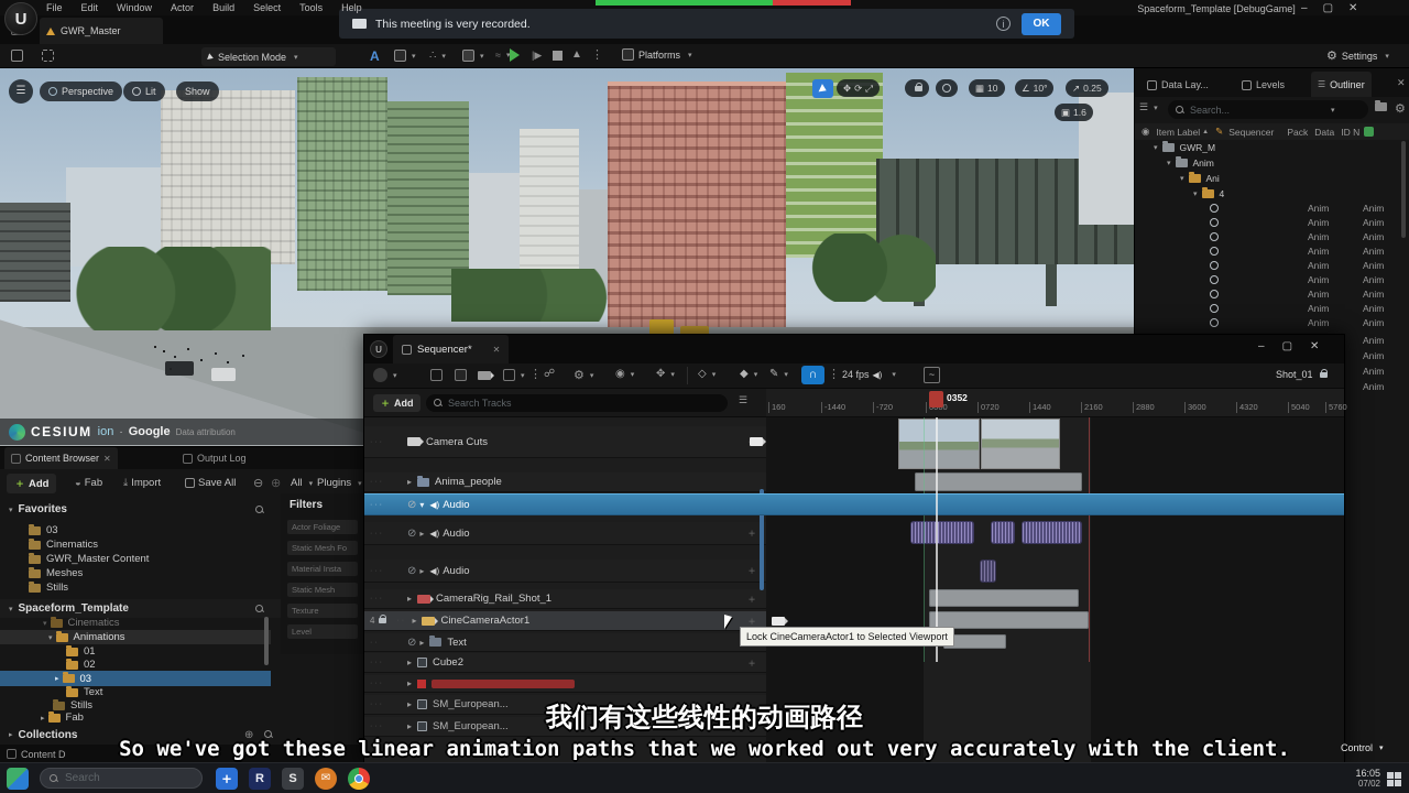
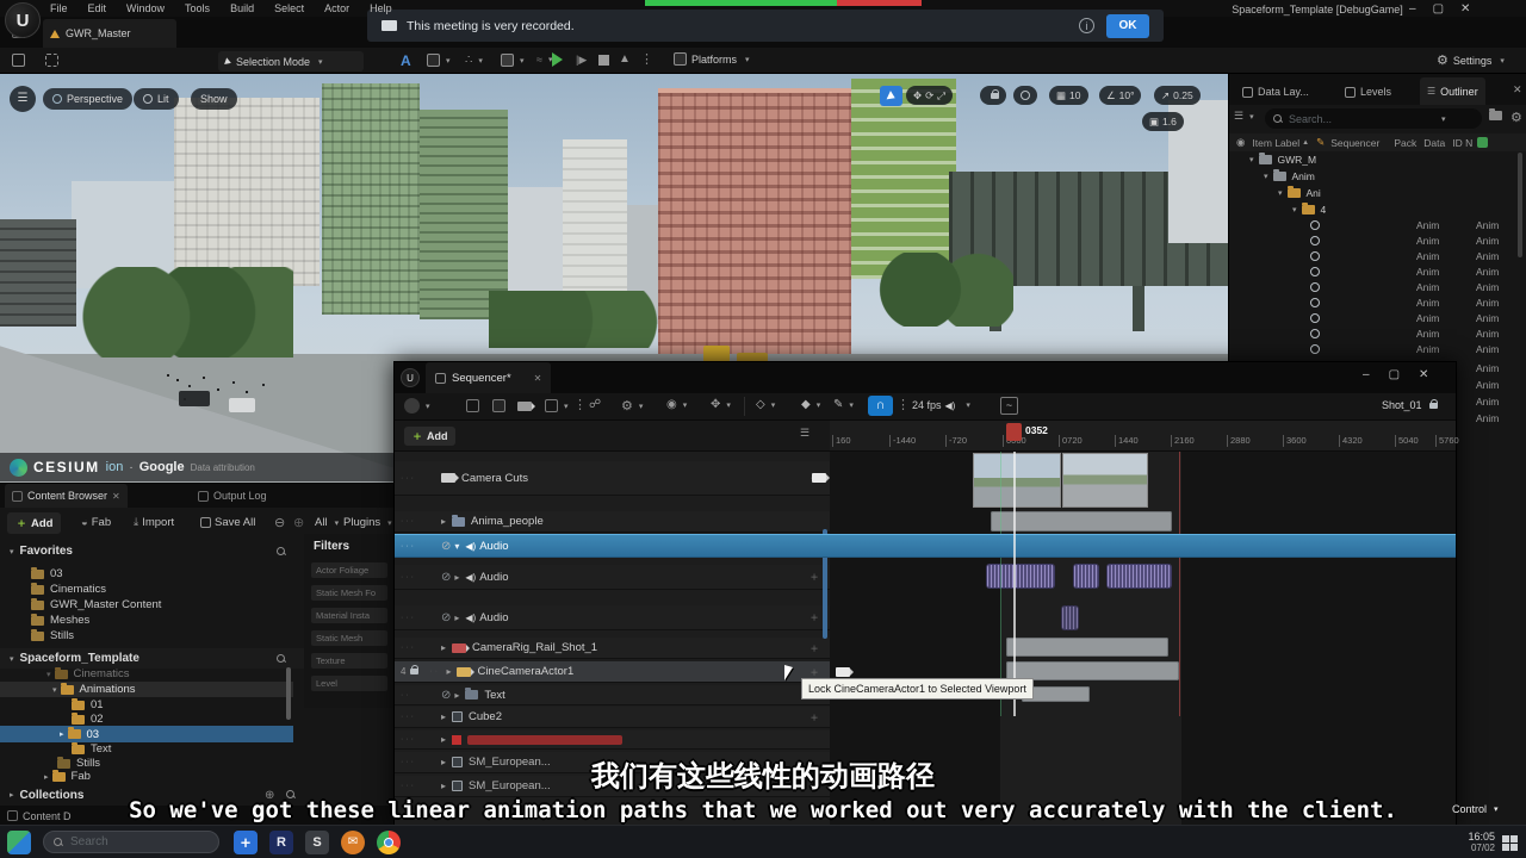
  U
  File
  Edit
  Window
- Actor
+ Tools
  Build
  Select
- Tools
+ Actor
  Help
  Spaceform_Template [DebugGame]
  –
  ▢
  ✕
  GWR_Master
  This meeting is very recorded.
  i
  OK
  Selection Mode
  A
  ∴
  ≈
  |▶
  ▲
  ⋮
  Platforms
  ⚙
  Settings
  ☰
  Perspective
  Lit
  Show
  ✥
  ⟳
  ⤢
  ▦
  10
  ∠
  10°
  ↗
  0.25
  ▣
  1.6
  CESIUM
  ion
  ·
  Google
  Data attribution
  Data Lay...
  Levels
  ☰
  Outliner
  ✕
  ☰
  Search...
  ⚙
  ◉
  Item Label
  ✎
  Sequencer
  Pack
  Data
  ID N
  GWR_M
  Anim
  Ani
  4
  Anim
  Anim
  Anim
  Anim
  Anim
  Anim
  Anim
  Anim
  Anim
  Anim
  Anim
  Anim
  Anim
  Anim
  Anim
  Anim
  Anim
  Anim
  Anim
  Anim
  Anim
  Anim
  Content Browser
  ✕
  Output Log
  ＋
  Add
  ◒
  Fab
  ⤓
  Import
  Save All
  ⊖
  ⊕
  All
  Plugins
  Favorites
  03
  Cinematics
  GWR_Master Content
  Meshes
  Stills
  Spaceform_Template
  Cinematics
  Animations
  01
  02
  03
  Text
  Stills
  Fab
  Collections
  ⊕
  Content D
  Filters
  Actor Foliage
  Static Mesh Fo
  Material Insta
  Static Mesh
  Texture
  Level
  U
  Sequencer*
  ✕
  –
  ▢
  ✕
  ⋮
  ☍
  ⚙
  ◉
  ✥
  ◇
  ◆
  ✎
  ∩
  ⋮
  24 fps
  ◀)
  ~
  Shot_01
  ＋
  Add
- Search Tracks
  ☰
  160
  -1440
  -720
  0720
  1440
  2160
  2880
  3600
  4320
  5040
  5760
  0352
  Camera Cuts
  ▸
  Anima_people
  ⊘
  ▾
  ◀)
  Audio
  ⊘
  ▸
  ◀)
  Audio
  ＋
  ⊘
  ▸
  ◀)
  Audio
  ＋
  ▸
  CameraRig_Rail_Shot_1
  ＋
  4
  ▸
  CineCameraActor1
  ＋
  ⊘
  ▸
  Text
  ▸
  Cube2
  ＋
  ▸
  ▸
  SM_European...
  ▸
  SM_European...
  Lock CineCameraActor1 to Selected Viewport
  我们有这些线性的动画路径
  So we've got these linear animation paths that we worked out very accurately with the client.
  Search
  ＋
  R
  S
  ✉
  16:05
  07/02
  Control
